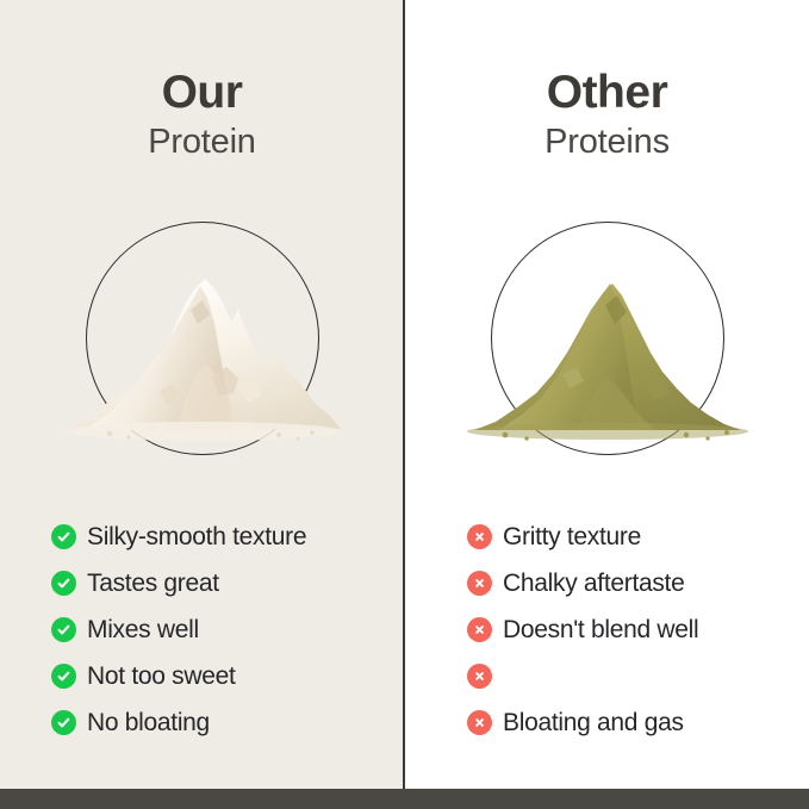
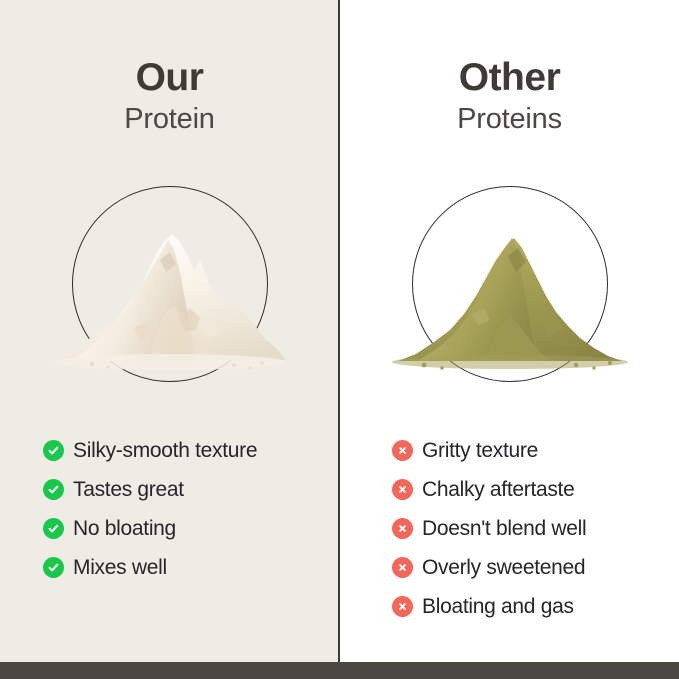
  Our
  Protein
  Silky-smooth texture
  Tastes great
- Mixes well
+ No bloating
- Not too sweet
- No bloating
+ Mixes well
  Other
  Proteins
  Gritty texture
  Chalky aftertaste
  Doesn't blend well
+ Overly sweetened
  Bloating and gas
